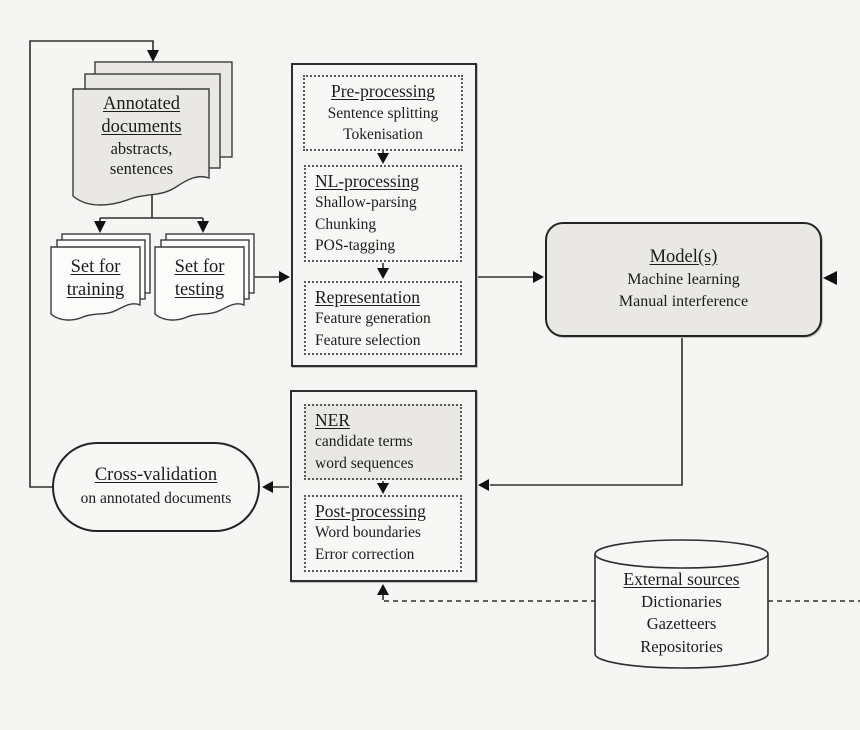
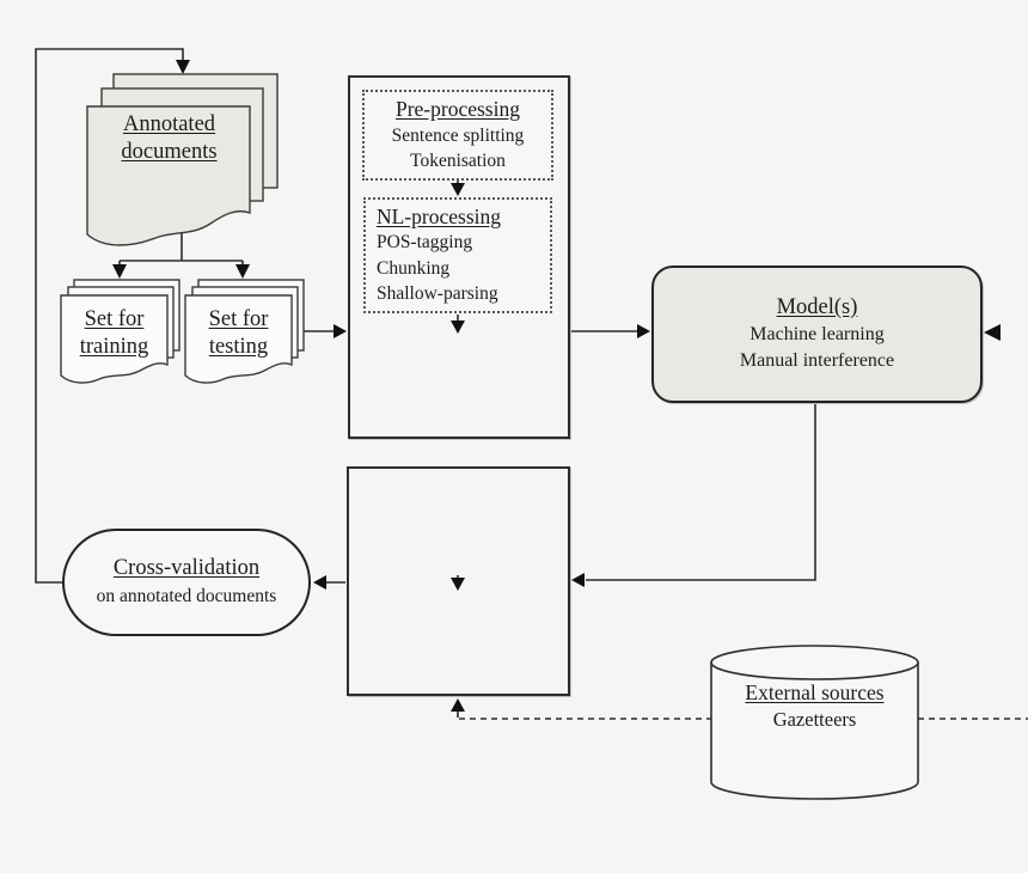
  Pre-processing
  Sentence splitting
  Tokenisation
  NL-processing
- Shallow-parsing
+ POS-tagging
  Chunking
- POS-tagging
+ Shallow-parsing
- Representation
- Feature generation
- Feature selection
  Model(s)
  Machine learning
  Manual interference
- NER
- candidate terms
- word sequences
- Post-processing
- Word boundaries
- Error correction
  Cross-validation
  on annotated documents
  Annotated documents
- abstracts,
- sentences
  Set for training
  Set for testing
  External sources
- Dictionaries
  Gazetteers
- Repositories
